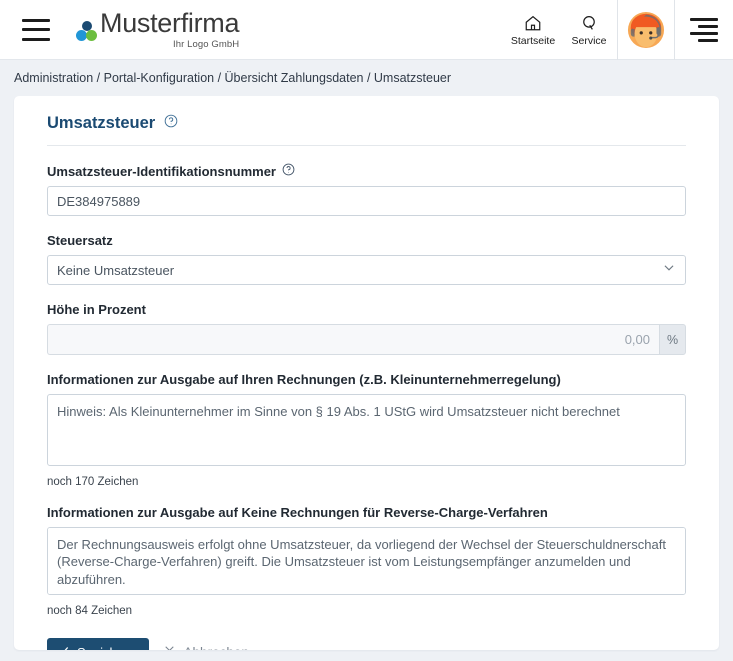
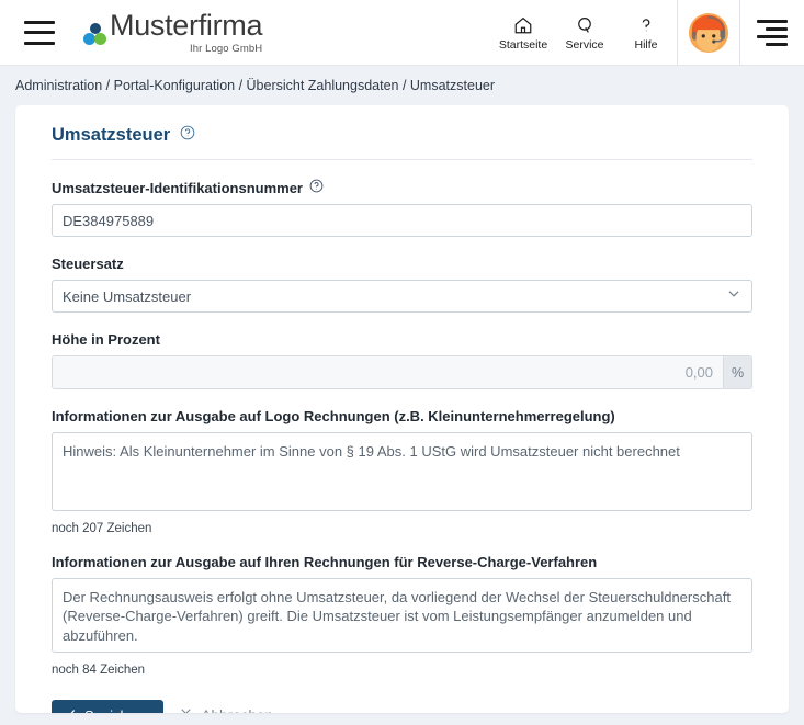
  Musterfirma
  Ihr Logo GmbH
  Startseite
  Service
+ Hilfe
  Administration / Portal-Konfiguration / Übersicht Zahlungsdaten / Umsatzsteuer
  Umsatzsteuer
  Umsatzsteuer-Identifikationsnummer
  DE384975889
  Steuersatz
  Keine Umsatzsteuer
  Höhe in Prozent
  0,00
  %
- Informationen zur Ausgabe auf Ihren Rechnungen (z.B. Kleinunternehmerregelung)
+ Informationen zur Ausgabe auf Logo Rechnungen (z.B. Kleinunternehmerregelung)
  Hinweis: Als Kleinunternehmer im Sinne von § 19 Abs. 1 UStG wird Umsatzsteuer nicht berechnet
- noch 170 Zeichen
+ noch 207 Zeichen
- Informationen zur Ausgabe auf Keine Rechnungen für Reverse-Charge-Verfahren
+ Informationen zur Ausgabe auf Ihren Rechnungen für Reverse-Charge-Verfahren
  noch 84 Zeichen
